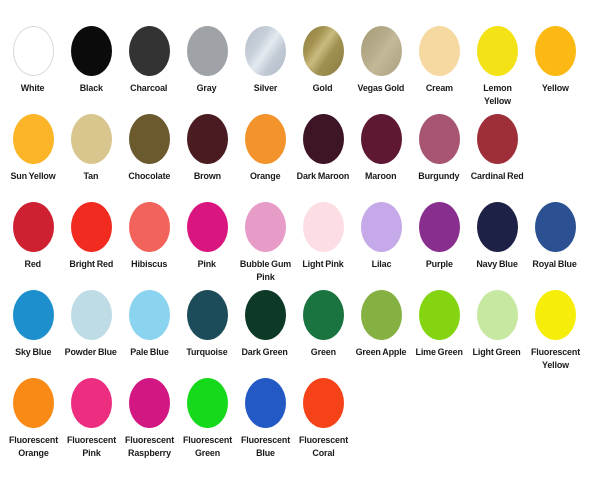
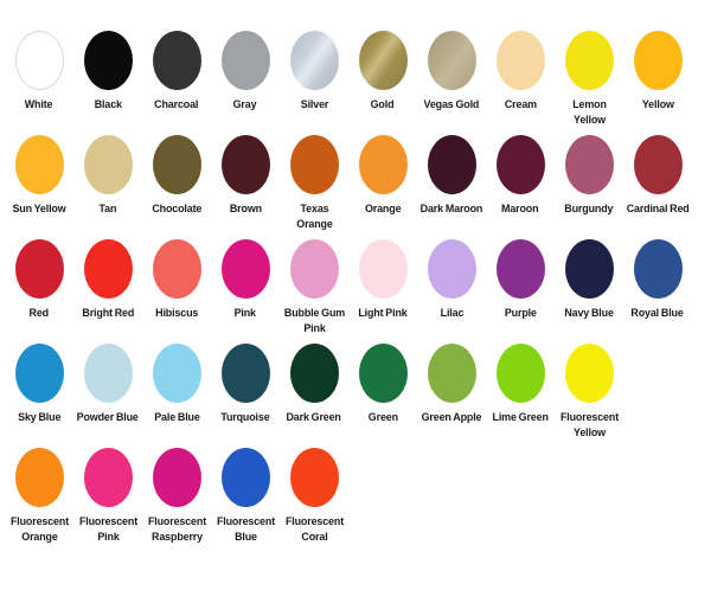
  White
  Black
  Charcoal
  Gray
  Silver
  Gold
  Vegas Gold
  Cream
  Lemon Yellow
  Yellow
  Sun Yellow
  Tan
  Chocolate
  Brown
+ Texas Orange
  Orange
  Dark Maroon
  Maroon
  Burgundy
  Cardinal Red
  Red
  Bright Red
  Hibiscus
  Pink
  Bubble Gum Pink
  Light Pink
  Lilac
  Purple
  Navy Blue
  Royal Blue
  Sky Blue
  Powder Blue
  Pale Blue
  Turquoise
  Dark Green
  Green
  Green Apple
  Lime Green
- Light Green
  Fluorescent Yellow
  Fluorescent Orange
  Fluorescent Pink
  Fluorescent Raspberry
- Fluorescent Green
  Fluorescent Blue
  Fluorescent Coral
